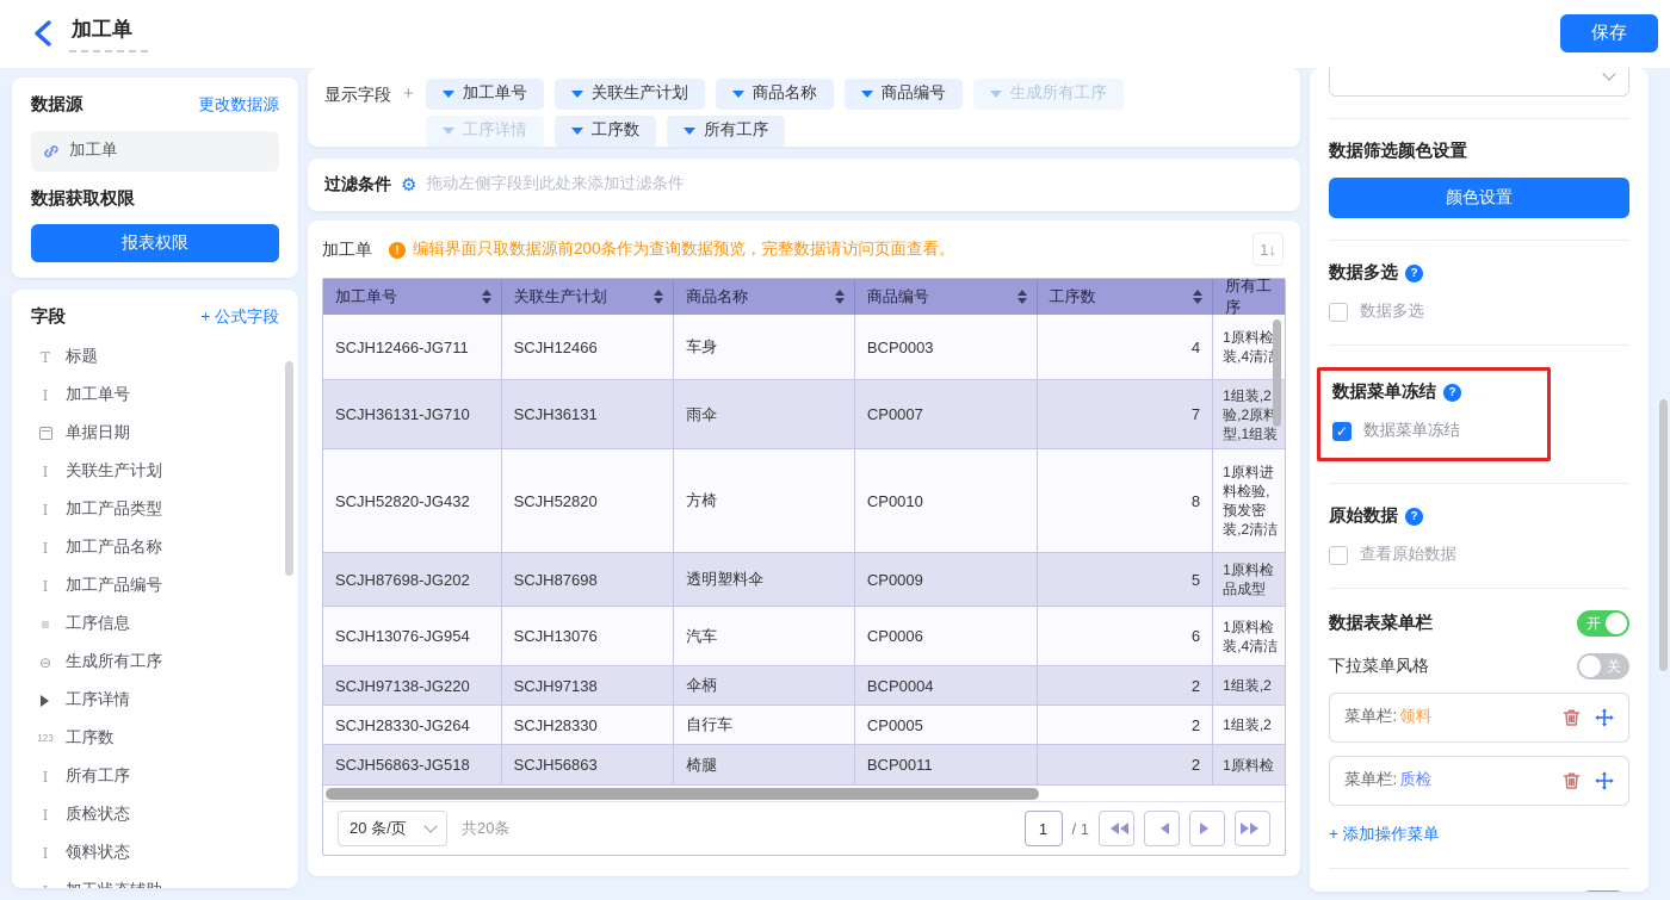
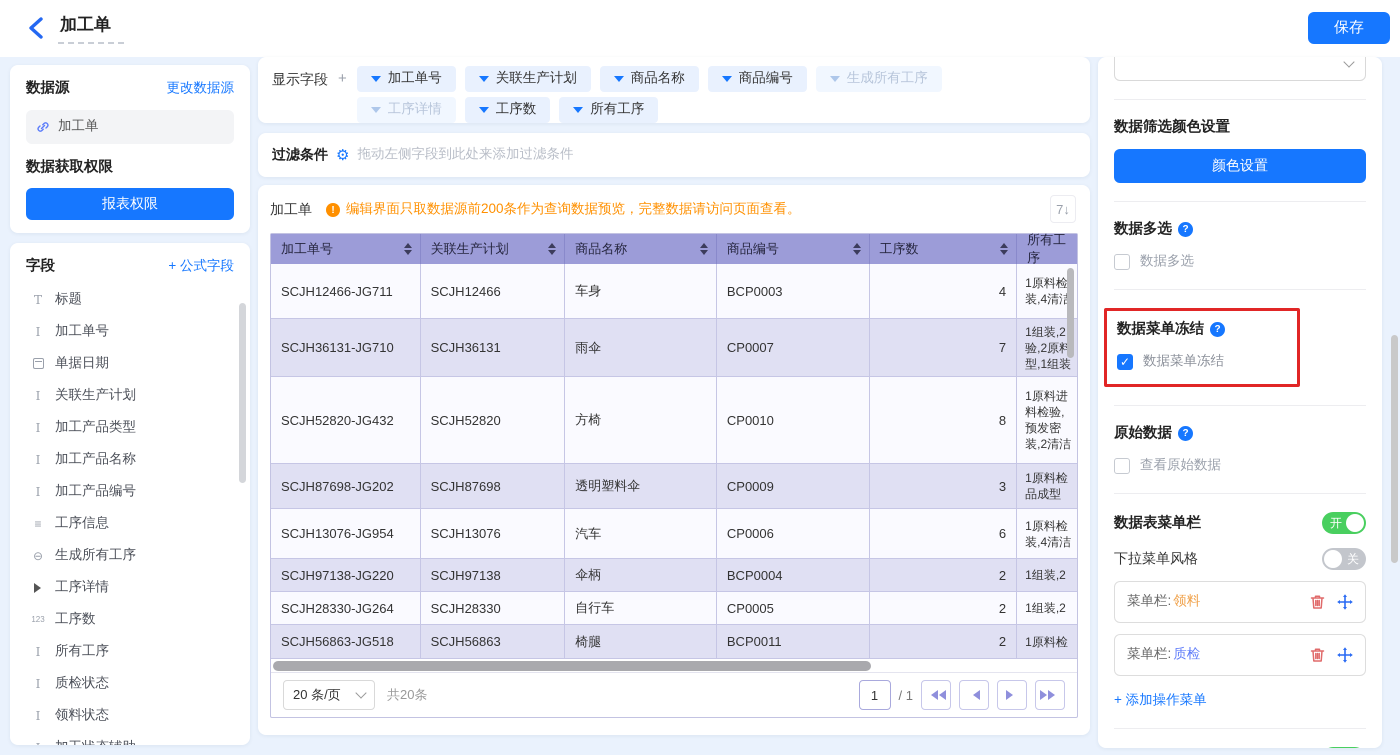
  加工单
  保存
  数据源
  更改数据源
  加工单
  数据获取权限
  报表权限
  字段
  + 公式字段
  T
  标题
  I
  加工单号
  单据日期
  I
  关联生产计划
  I
  加工产品类型
  I
  加工产品名称
  I
  加工产品编号
  ≡
  工序信息
  ⊖
  生成所有工序
  工序详情
  123
  工序数
  I
  所有工序
  I
  质检状态
  I
  领料状态
  显示字段
  +
  加工单号
  关联生产计划
  商品名称
  商品编号
  生成所有工序
  工序详情
  工序数
  所有工序
  过滤条件
  ⚙
  拖动左侧字段到此处来添加过滤条件
  加工单
  !
  编辑界面只取数据源前200条作为查询数据预览，完整数据请访问页面查看。
- 1↓
+ 7↓
  加工单号
  关联生产计划
  商品名称
  商品编号
  工序数
  所有工序
  SCJH12466-JG711
  SCJH12466
  车身
  BCP0003
  4
  1原料检
  装,4清洁
  SCJH36131-JG710
  SCJH36131
  雨伞
  CP0007
  7
  1组装,2
  验,2原料
  型,1组装
  SCJH52820-JG432
  SCJH52820
  方椅
  CP0010
  8
  1原料进
  料检验,
  预发密
  装,2清洁
  SCJH87698-JG202
  SCJH87698
  透明塑料伞
  CP0009
- 5
+ 3
  1原料检
  品成型
  SCJH13076-JG954
  SCJH13076
  汽车
  CP0006
  6
  1原料检
  装,4清洁
  SCJH97138-JG220
  SCJH97138
  伞柄
  BCP0004
  2
  1组装,2
  SCJH28330-JG264
  SCJH28330
  自行车
  CP0005
  2
  1组装,2
  SCJH56863-JG518
  SCJH56863
  椅腿
  BCP0011
  2
  1原料检
  20 条/页
  共20条
  1
  / 1
  数据筛选颜色设置
  颜色设置
  数据多选
  ?
  数据多选
  数据菜单冻结
  ?
  ✓
  数据菜单冻结
  原始数据
  ?
  查看原始数据
  数据表菜单栏
  开
  下拉菜单风格
  关
  菜单栏:
  领料
  菜单栏:
  质检
  + 添加操作菜单
